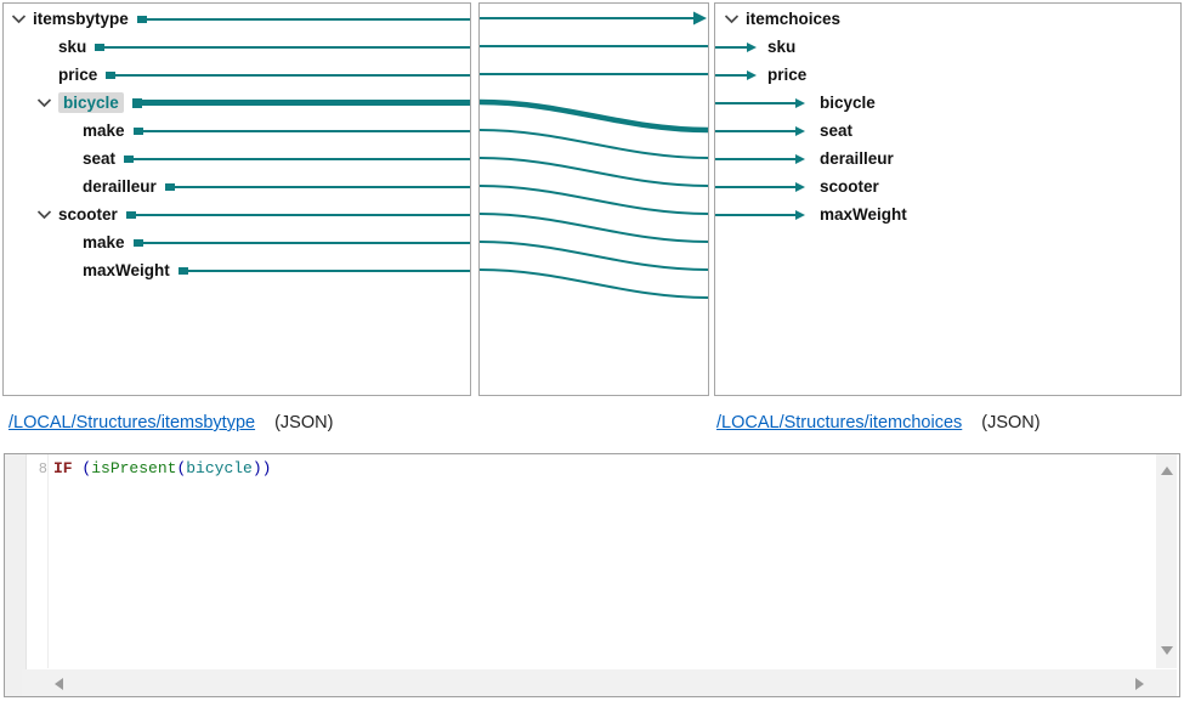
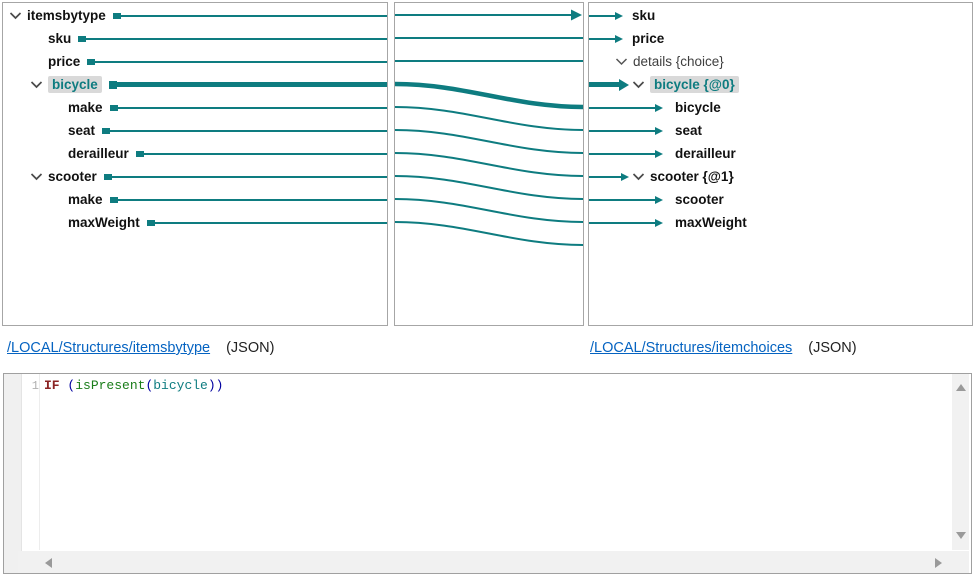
  itemsbytype
  sku
  price
  bicycle
  make
  seat
  derailleur
  scooter
  make
  maxWeight
- itemchoices
  sku
  price
+ details {choice}
+ bicycle {@0}
  bicycle
  seat
  derailleur
+ scooter {@1}
  scooter
  maxWeight
  /LOCAL/Structures/itemsbytype
  (JSON)
  /LOCAL/Structures/itemchoices
  (JSON)
- 8
+ 1
  IF (isPresent(bicycle))
